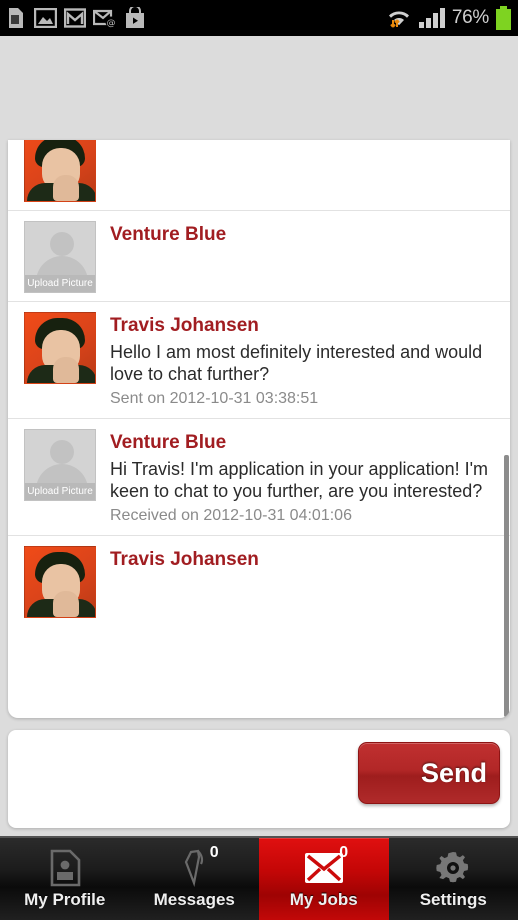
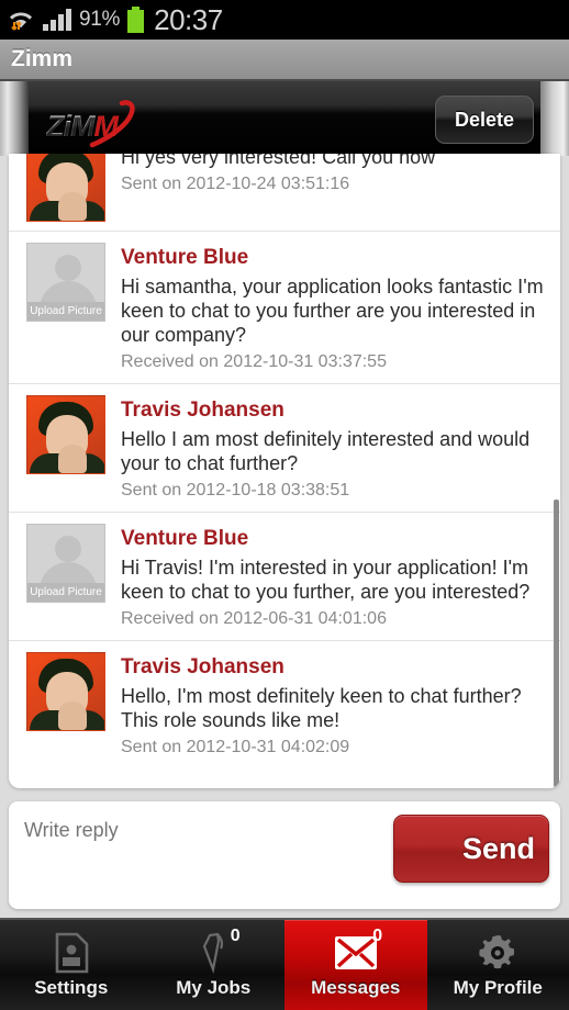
- @
- 76%
+ 91%
+ 20:37
+ Zimm
+ ZiMM
+ Delete
+ Hi yes very interested! Call you now
+ Sent on 2012-10-24 03:51:16
  Upload Picture
  Venture Blue
+ Hi samantha, your application looks fantastic I'm keen to chat to you further are you interested in our company?
+ Received on 2012-10-31 03:37:55
  Travis Johansen
- Hello I am most definitely interested and would love to chat further?
+ Hello I am most definitely interested and would your to chat further?
- Sent on 2012-10-31 03:38:51
+ Sent on 2012-10-18 03:38:51
  Upload Picture
  Venture Blue
- Hi Travis! I'm application in your application! I'm keen to chat to you further, are you interested?
+ Hi Travis! I'm interested in your application! I'm keen to chat to you further, are you interested?
- Received on 2012-10-31 04:01:06
+ Received on 2012-06-31 04:01:06
  Travis Johansen
+ Hello, I'm most definitely keen to chat further? This role sounds like me!
+ Sent on 2012-10-31 04:02:09
+ Write reply
  Send
- My Profile
+ Settings
  0
- Messages
+ My Jobs
  0
- My Jobs
+ Messages
- Settings
+ My Profile
